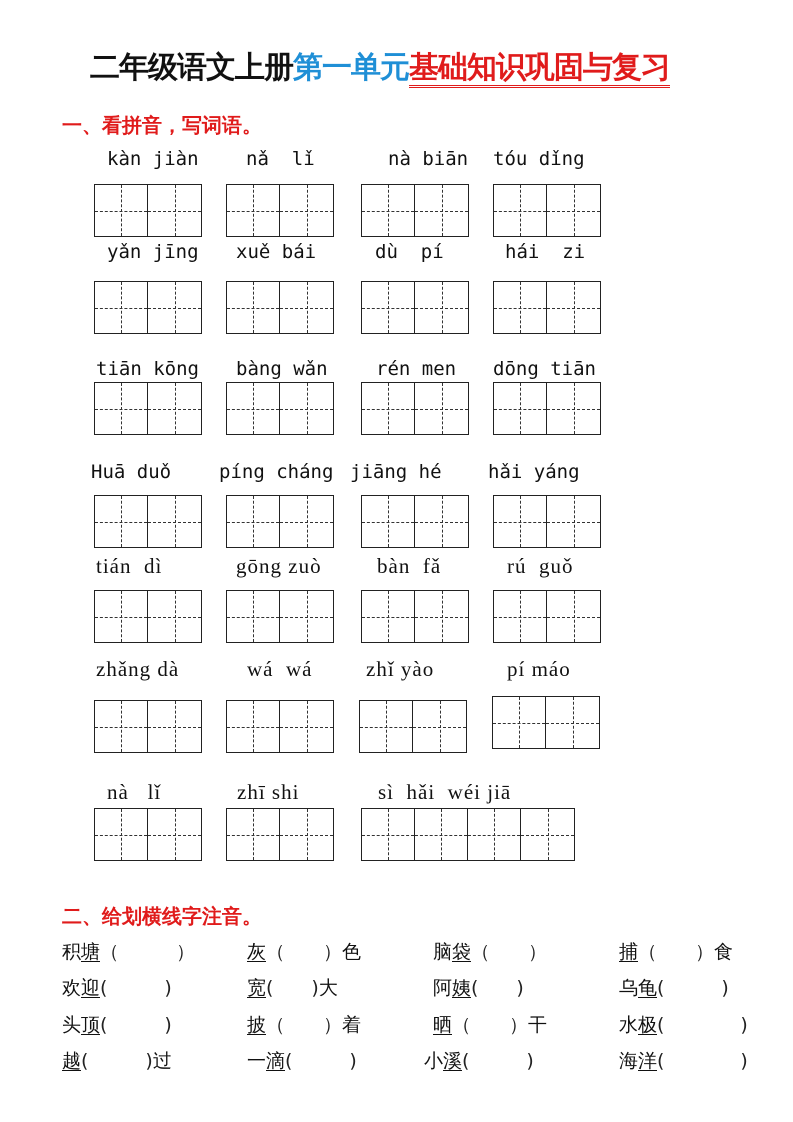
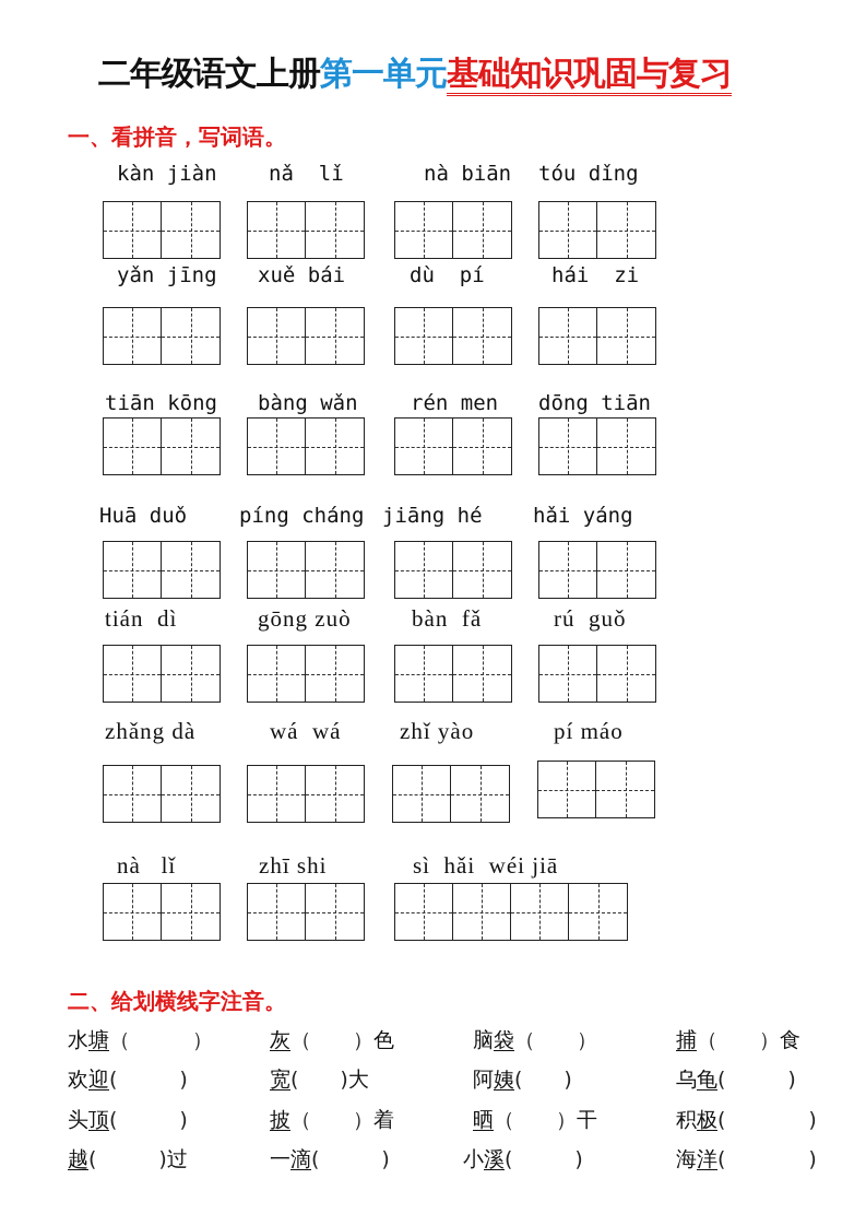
  二年级语文上册第一单元基础知识巩固与复习
  一、看拼音，写词语。
  kàn jiàn
  nǎ lǐ
  nà biān
  tóu dǐng
  yǎn jīng
  xuě bái
  dù pí
  hái zi
  tiān kōng
  bàng wǎn
  rén men
  dōng tiān
  Huā duǒ
  píng cháng
  jiāng hé
  hǎi yáng
  tián dì
  gōng zuò
  bàn fǎ
  rú guǒ
  zhǎng dà
  wá wá
  zhǐ yào
  pí máo
  nà lǐ
  zhī shi
  sì hǎi wéi jiā
  二、给划横线字注音。
- 积塘（ ）
+ 水塘（ ）
  灰（ ）色
  脑袋（ ）
  捕（ ）食
  欢迎( )
  宽( )大
  阿姨( )
  乌龟( )
  头顶( )
  披（ ）着
  晒（ ）干
- 水极( )
+ 积极( )
  越( )过
  一滴( )
  小溪( )
  海洋( )
